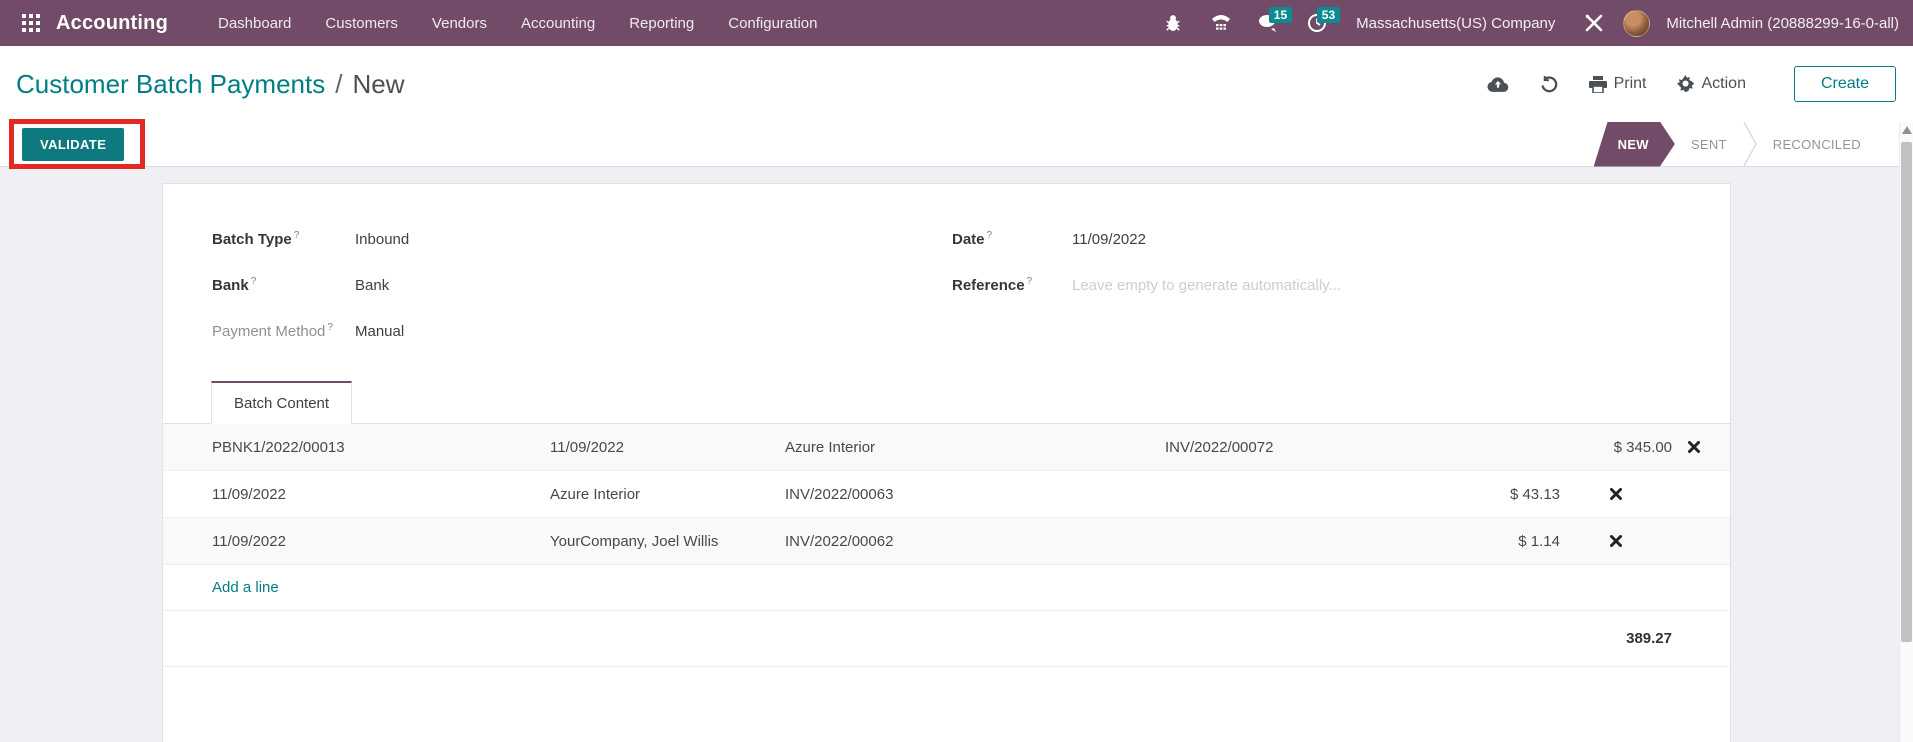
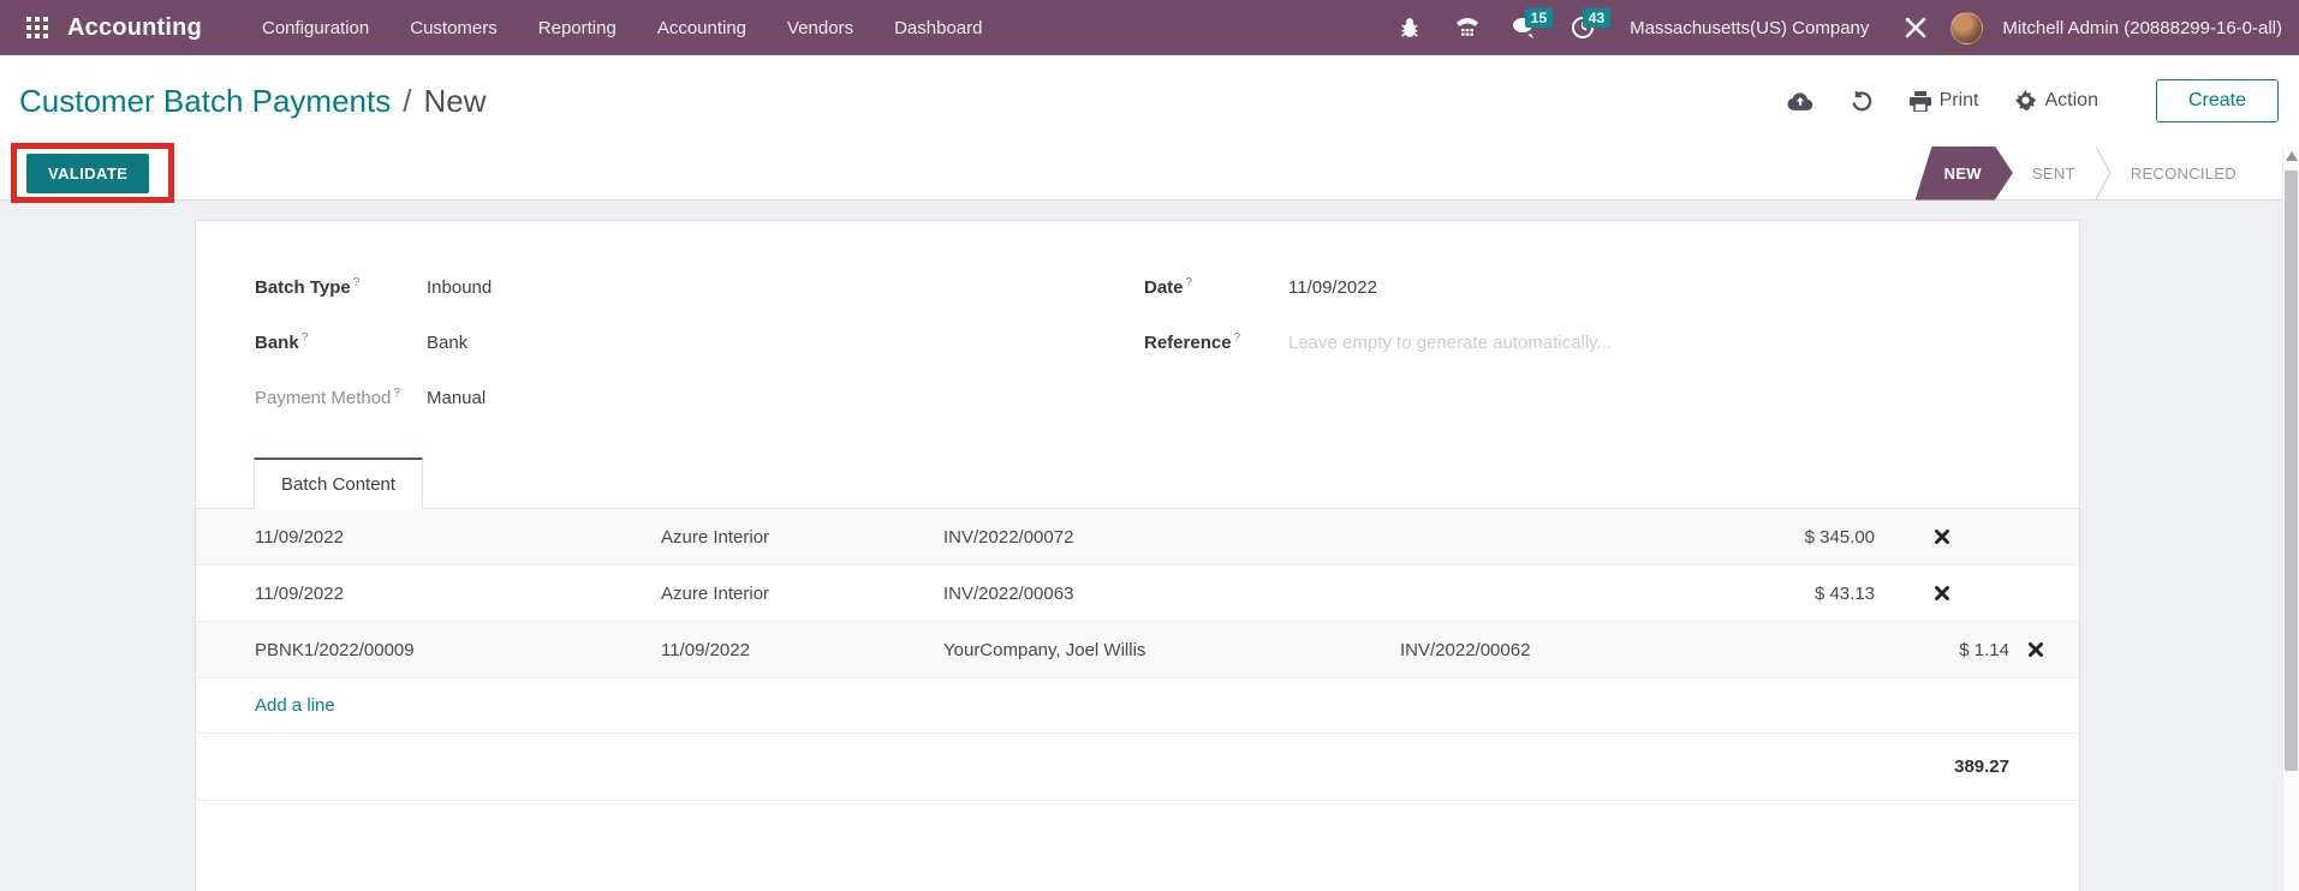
  Accounting
- Dashboard
+ Configuration
  Customers
- Vendors
+ Reporting
  Accounting
- Reporting
+ Vendors
- Configuration
+ Dashboard
  15
- 53
+ 43
  Massachusetts(US) Company
  Mitchell Admin (20888299-16-0-all)
  Customer Batch Payments
  /
  New
  Print
  Action
  Create
  VALIDATE
  NEW
  SENT
  RECONCILED
  Batch Type ?
  Inbound
  Bank ?
  Bank
  Payment Method ?
  Manual
  Date ?
  11/09/2022
  Reference ?
  Leave empty to generate automatically...
  Batch Content
- PBNK1/2022/00013
  11/09/2022
  Azure Interior
  INV/2022/00072
  $ 345.00
  11/09/2022
  Azure Interior
  INV/2022/00063
  $ 43.13
+ PBNK1/2022/00009
  11/09/2022
  YourCompany, Joel Willis
  INV/2022/00062
  $ 1.14
  Add a line
  389.27
